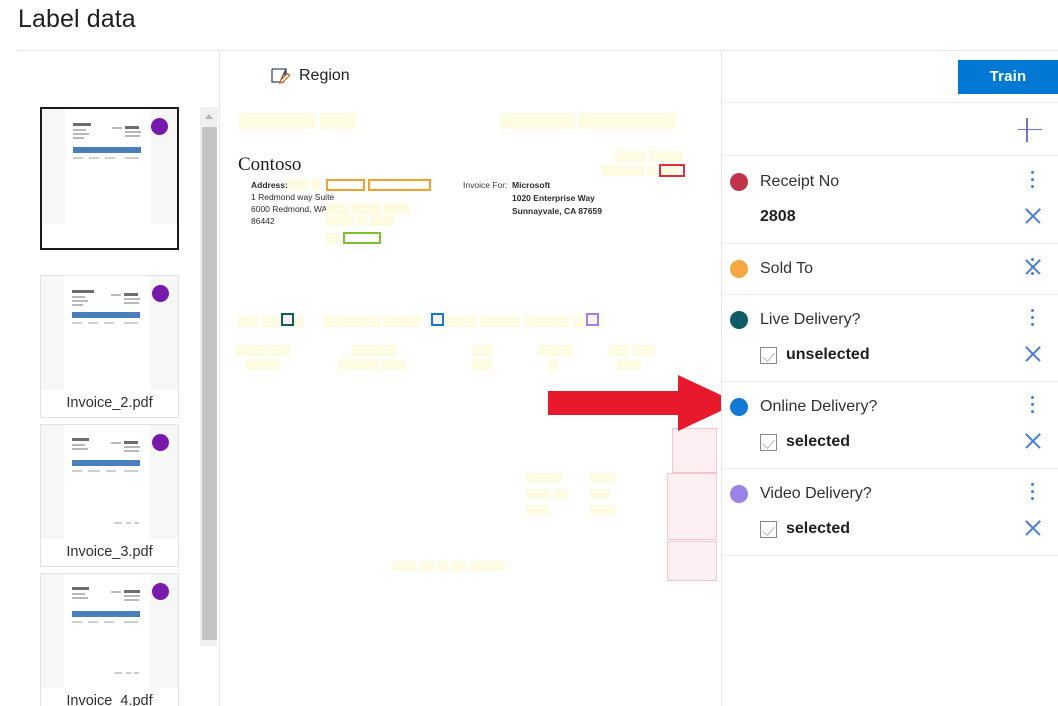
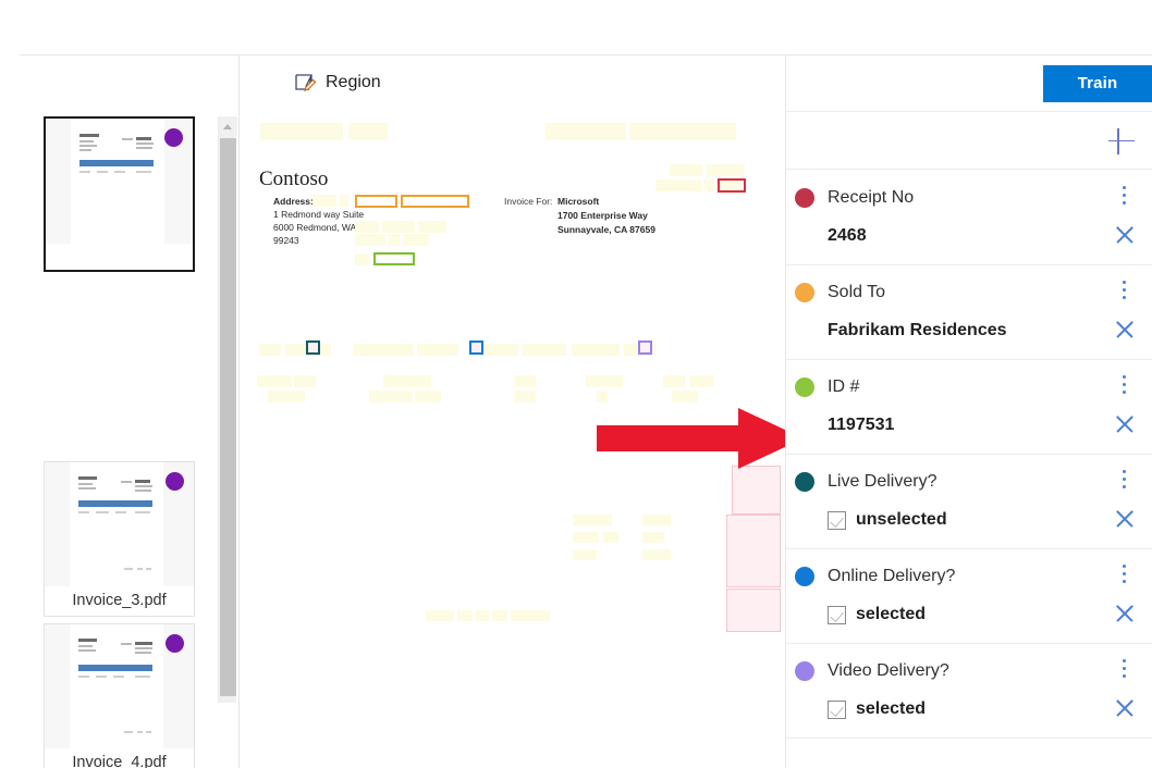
- Label data
- Invoice_2.pdf
  Invoice_3.pdf
  Invoice_4.pdf
  Region
  Contoso
  Address
  1 Redmond way Suite
  6000 Redmond, WA
- 86442
+ 99243
  Invoice For:
  Microsoft
- 1020 Enterprise Way
+ 1700 Enterprise Way
  Sunnayvale, CA 87659
  Train
  Receipt No
- 2808
+ 2468
  Sold To
+ Fabrikam Residences
+ ID #
+ 1197531
  Live Delivery?
  unselected
  Online Delivery?
  selected
  Video Delivery?
  selected
